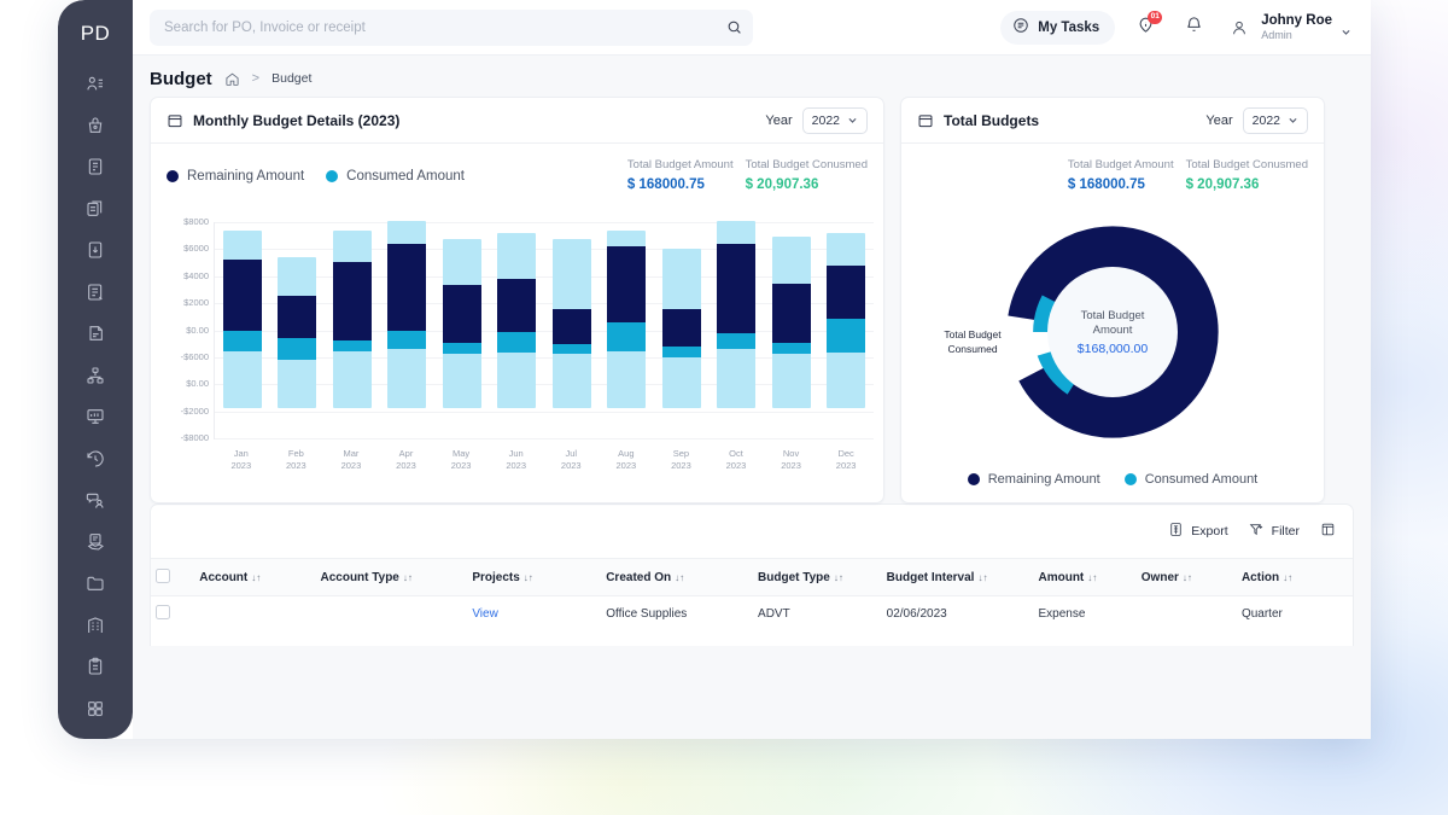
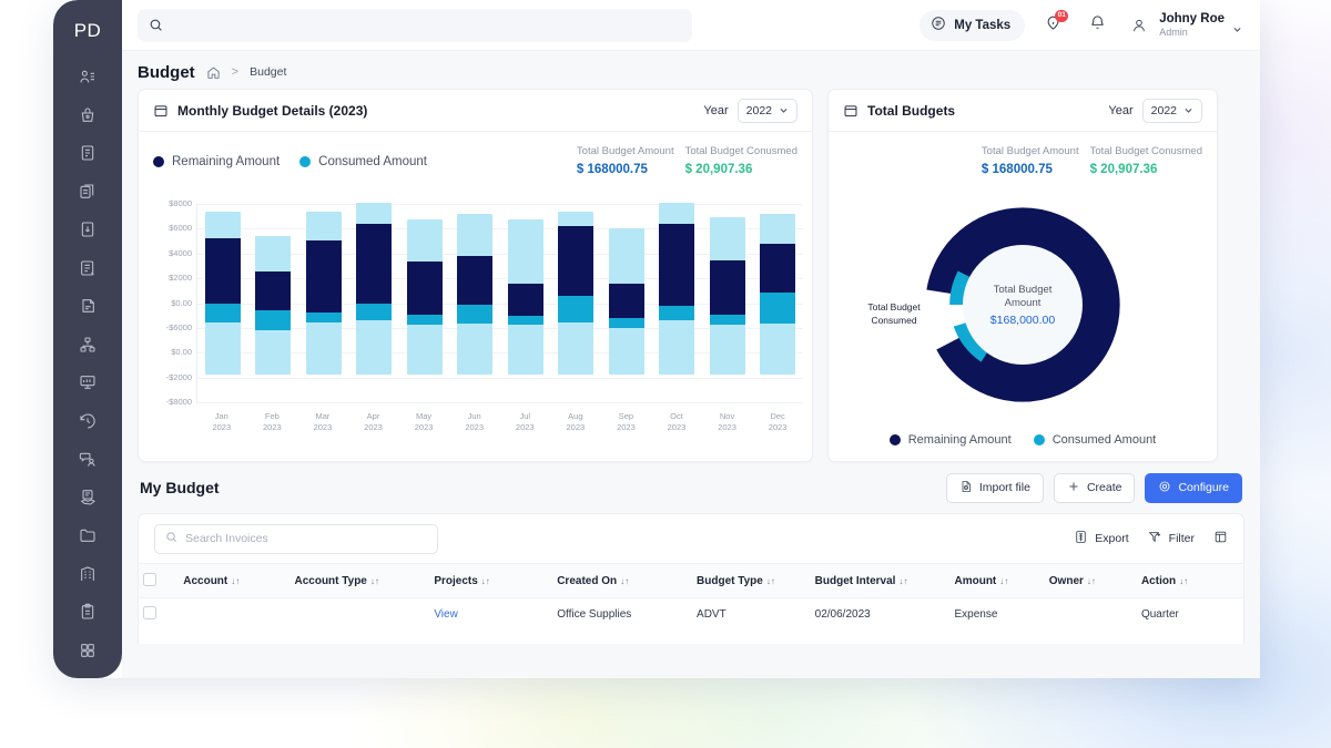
  PD
- Search for PO, Invoice or receipt
  My Tasks
  Johny Roe
  Admin
  Budget
  >
  Budget
  Monthly Budget Details (2023)
  Year
  2022
  Remaining Amount
  Consumed Amount
  Total Budget Amount
  $ 168000.75
  Total Budget Conusmed
  $ 20,907.36
  $8000
  $6000
  $4000
  $2000
  $0.00
  -$6000
  $0.00
  -$2000
  -$8000
  Jan
  2023
  Feb
  2023
  Mar
  2023
  Apr
  2023
  May
  2023
  Jun
  2023
  Jul
  2023
  Aug
  2023
  Sep
  2023
  Oct
  2023
  Nov
  2023
  Dec
  2023
  Total Budgets
  Year
  2022
  Total Budget Amount
  $ 168000.75
  Total Budget Conusmed
  $ 20,907.36
  Total Budget
  Amount
  $168,000.00
  Total Budget
  Consumed
  Remaining Amount
  Consumed Amount
+ My Budget
+ Import file
+ Create
+ Configure
+ Search Invoices
  Export
  Filter
  	Account ↓↑	Account Type ↓↑	Projects ↓↑	Created On ↓↑	Budget Type ↓↑	Budget Interval ↓↑	Amount ↓↑	Owner ↓↑	Action ↓↑
  			View	Office Supplies	ADVT	02/06/2023	Expense		Quarter
